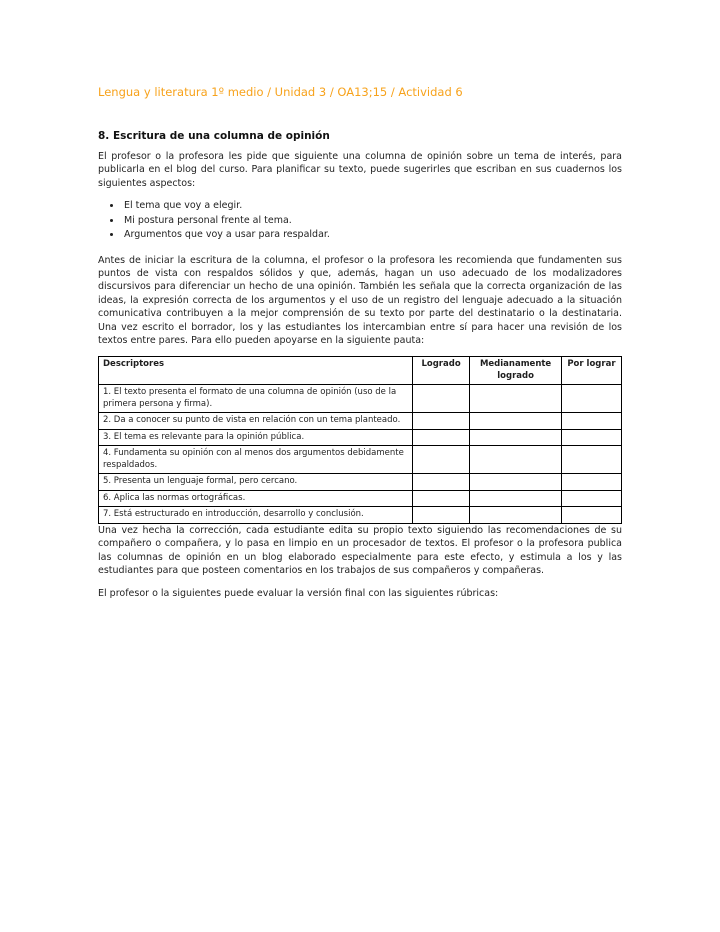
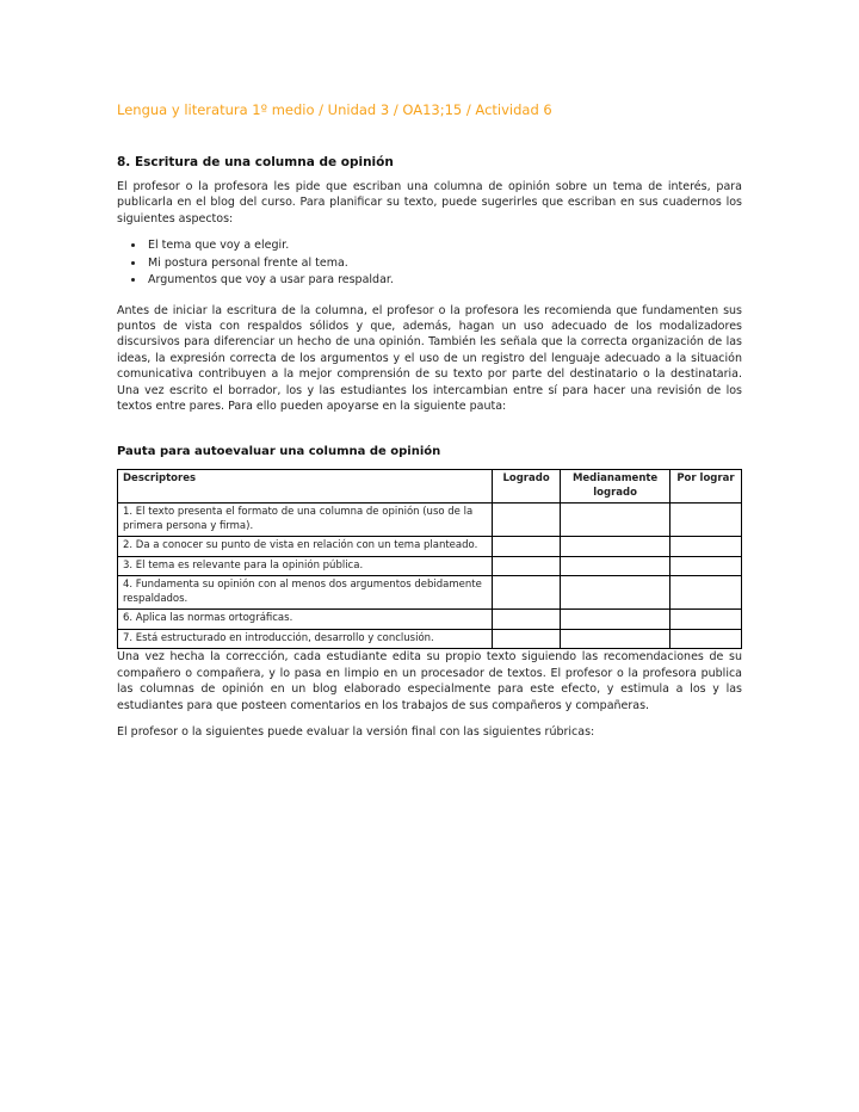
  Lengua y literatura 1º medio / Unidad 3 / OA13;15 / Actividad 6
  8. Escritura de una columna de opinión
- El profesor o la profesora les pide que siguiente una columna de opinión sobre un tema de interés, para publicarla en el blog del curso. Para planificar su texto, puede sugerirles que escriban en sus cuadernos los siguientes aspectos:
+ El profesor o la profesora les pide que escriban una columna de opinión sobre un tema de interés, para publicarla en el blog del curso. Para planificar su texto, puede sugerirles que escriban en sus cuadernos los siguientes aspectos:
  El tema que voy a elegir.
  Mi postura personal frente al tema.
  Argumentos que voy a usar para respaldar.
  Antes de iniciar la escritura de la columna, el profesor o la profesora les recomienda que fundamenten sus puntos de vista con respaldos sólidos y que, además, hagan un uso adecuado de los modalizadores discursivos para diferenciar un hecho de una opinión. También les señala que la correcta organización de las ideas, la expresión correcta de los argumentos y el uso de un registro del lenguaje adecuado a la situación comunicativa contribuyen a la mejor comprensión de su texto por parte del destinatario o la destinataria. Una vez escrito el borrador, los y las estudiantes los intercambian entre sí para hacer una revisión de los textos entre pares. Para ello pueden apoyarse en la siguiente pauta:
+ Pauta para autoevaluar una columna de opinión
  Descriptores	Logrado	Medianamente logrado	Por lograr
  1. El texto presenta el formato de una columna de opinión (uso de la primera persona y firma).
  2. Da a conocer su punto de vista en relación con un tema planteado.
  3. El tema es relevante para la opinión pública.
  4. Fundamenta su opinión con al menos dos argumentos debidamente respaldados.
- 5. Presenta un lenguaje formal, pero cercano.
  6. Aplica las normas ortográficas.
  7. Está estructurado en introducción, desarrollo y conclusión.
  Una vez hecha la corrección, cada estudiante edita su propio texto siguiendo las recomendaciones de su compañero o compañera, y lo pasa en limpio en un procesador de textos. El profesor o la profesora publica las columnas de opinión en un blog elaborado especialmente para este efecto, y estimula a los y las estudiantes para que posteen comentarios en los trabajos de sus compañeros y compañeras.
  El profesor o la siguientes puede evaluar la versión final con las siguientes rúbricas:
